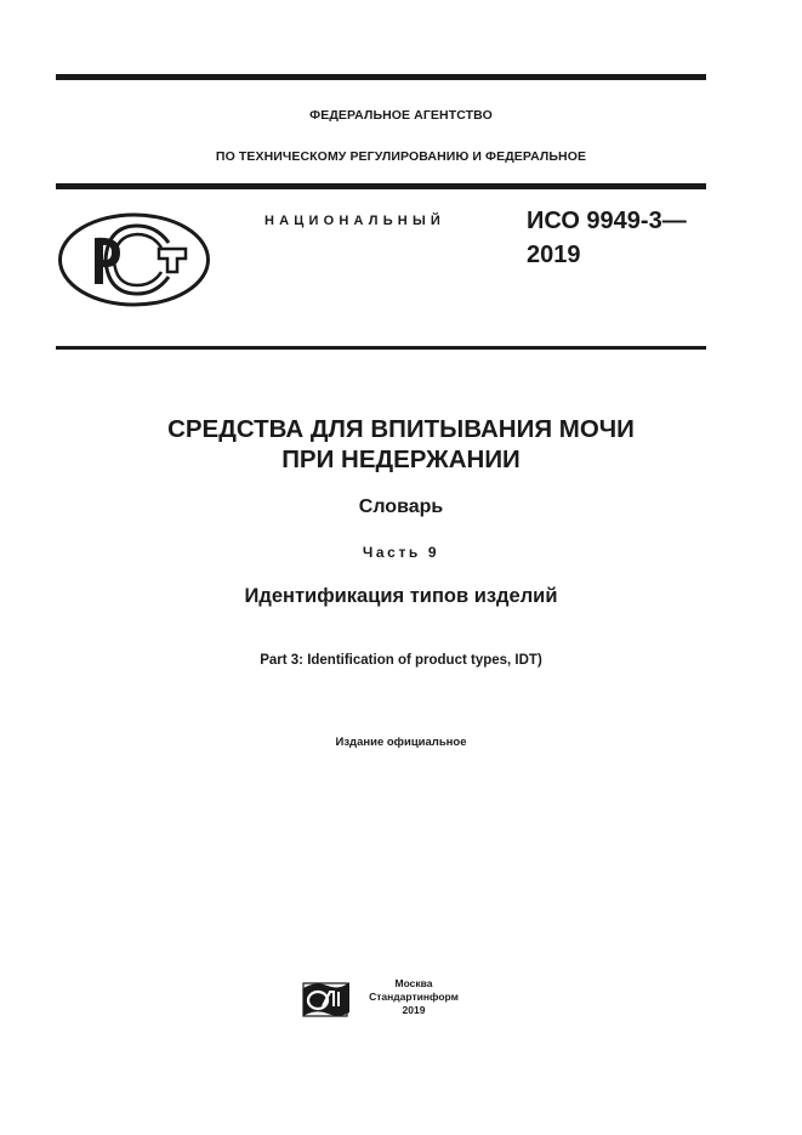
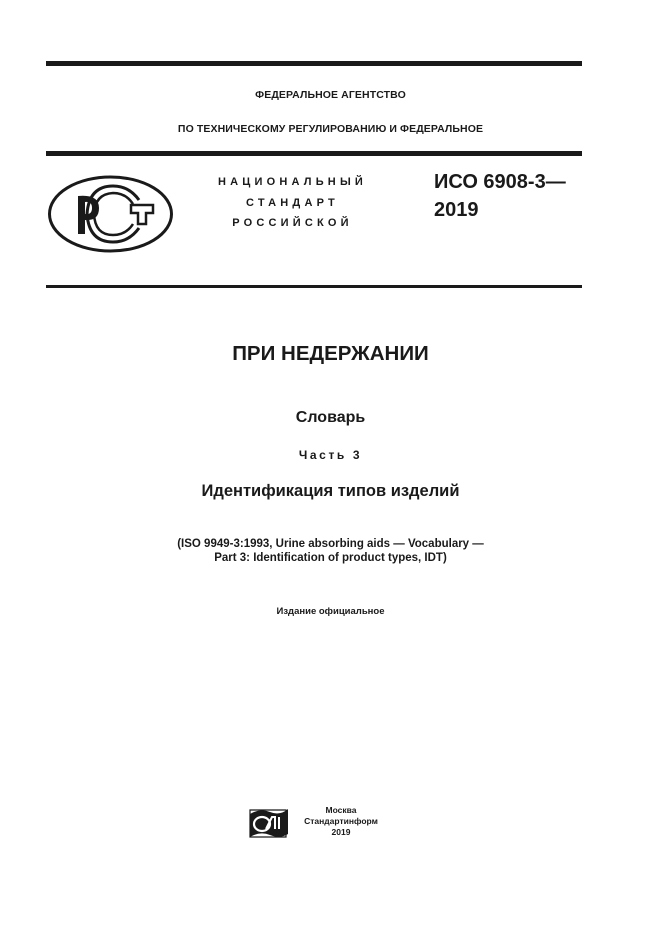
  ФЕДЕРАЛЬНОЕ АГЕНТСТВО
  ПО ТЕХНИЧЕСКОМУ РЕГУЛИРОВАНИЮ И ФЕДЕРАЛЬНОЕ
  НАЦИОНАЛЬНЫЙ
+ СТАНДАРТ
+ РОССИЙСКОЙ
- ИСО 9949-3—
+ ИСО 6908-3—
  2019
- СРЕДСТВА ДЛЯ ВПИТЫВАНИЯ МОЧИ
  ПРИ НЕДЕРЖАНИИ
  Словарь
- Часть 9
+ Часть 3
  Идентификация типов изделий
+ (ISO 9949-3:1993, Urine absorbing aids — Vocabulary —
  Part 3: Identification of product types, IDT)
  Издание официальное
  Москва
  Стандартинформ
  2019
